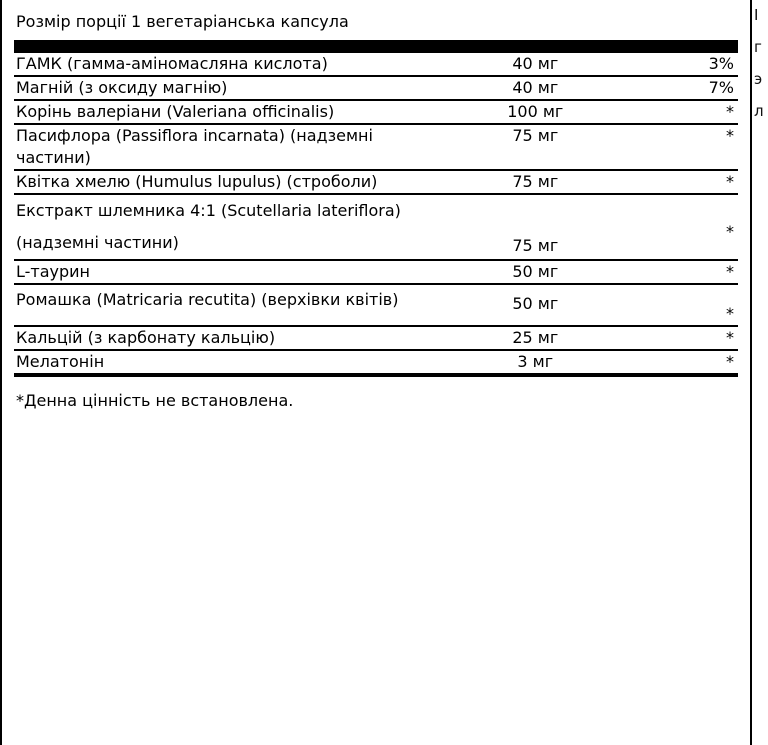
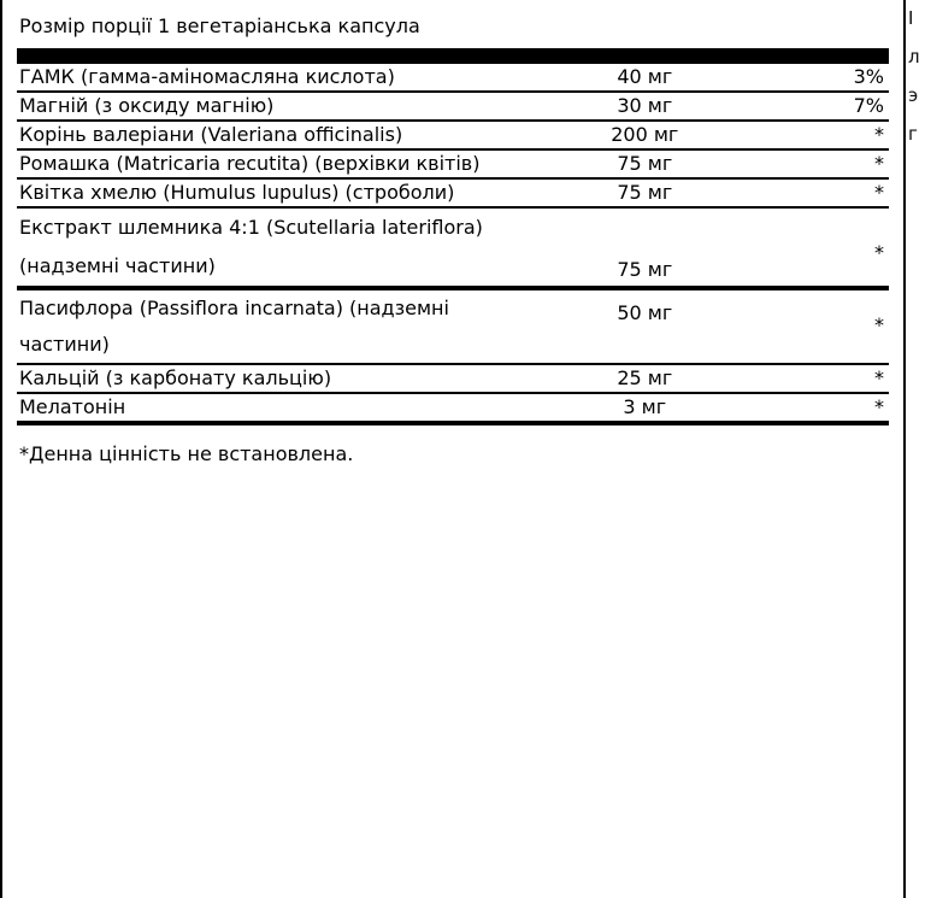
  Розмір порції 1 вегетаріанська капсула
  ГАМК (гамма-аміномасляна кислота)	40 мг	3%
- Магній (з оксиду магнію)	40 мг	7%
+ Магній (з оксиду магнію)	30 мг	7%
- Корінь валеріани (Valeriana officinalis)	100 мг	*
+ Корінь валеріани (Valeriana officinalis)	200 мг	*
- Пасифлора (Passiflora incarnata) (надземні частини)	75 мг	*
+ Ромашка (Matricaria recutita) (верхівки квітів)	75 мг	*
  Квітка хмелю (Humulus lupulus) (строболи)	75 мг	*
  Екстракт шлемника 4:1 (Scutellaria lateriflora) (надземні частини)	75 мг	*
- L-таурин	50 мг	*
- Ромашка (Matricaria recutita) (верхівки квітів)	50 мг	*
+ Пасифлора (Passiflora incarnata) (надземні частини)	50 мг	*
  Кальцій (з карбонату кальцію)	25 мг	*
  Мелатонін	3 мг	*
  *Денна цінність не встановлена.
  І
- г
+ л
  э
- л
+ г
